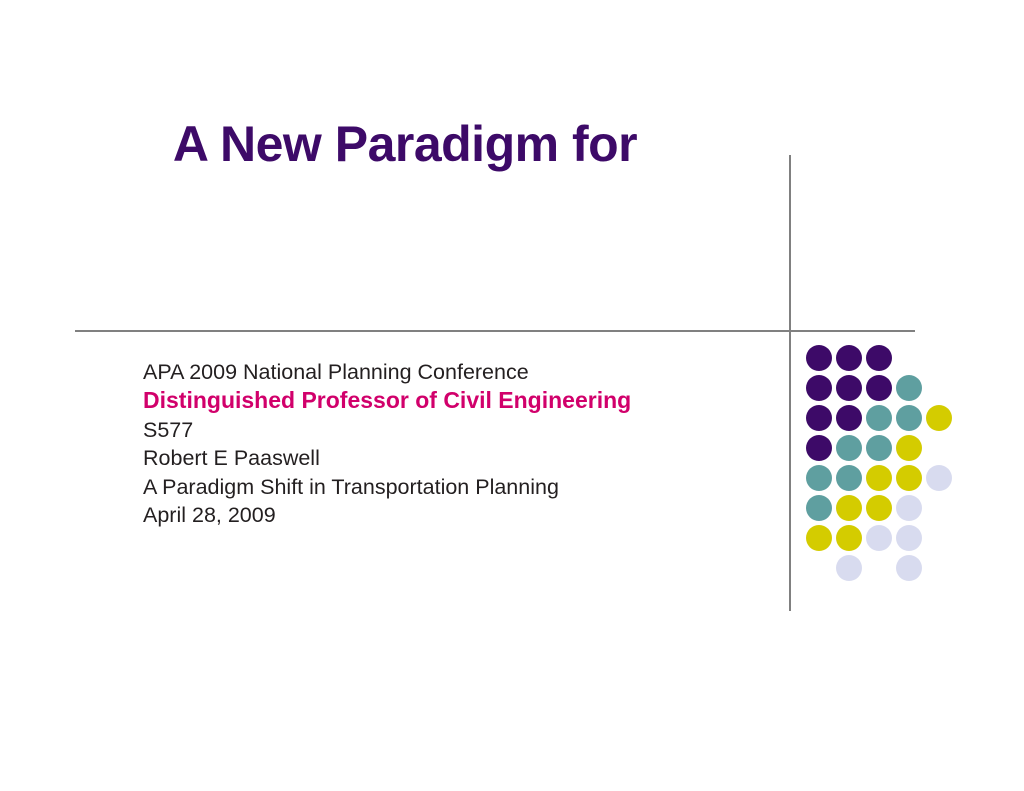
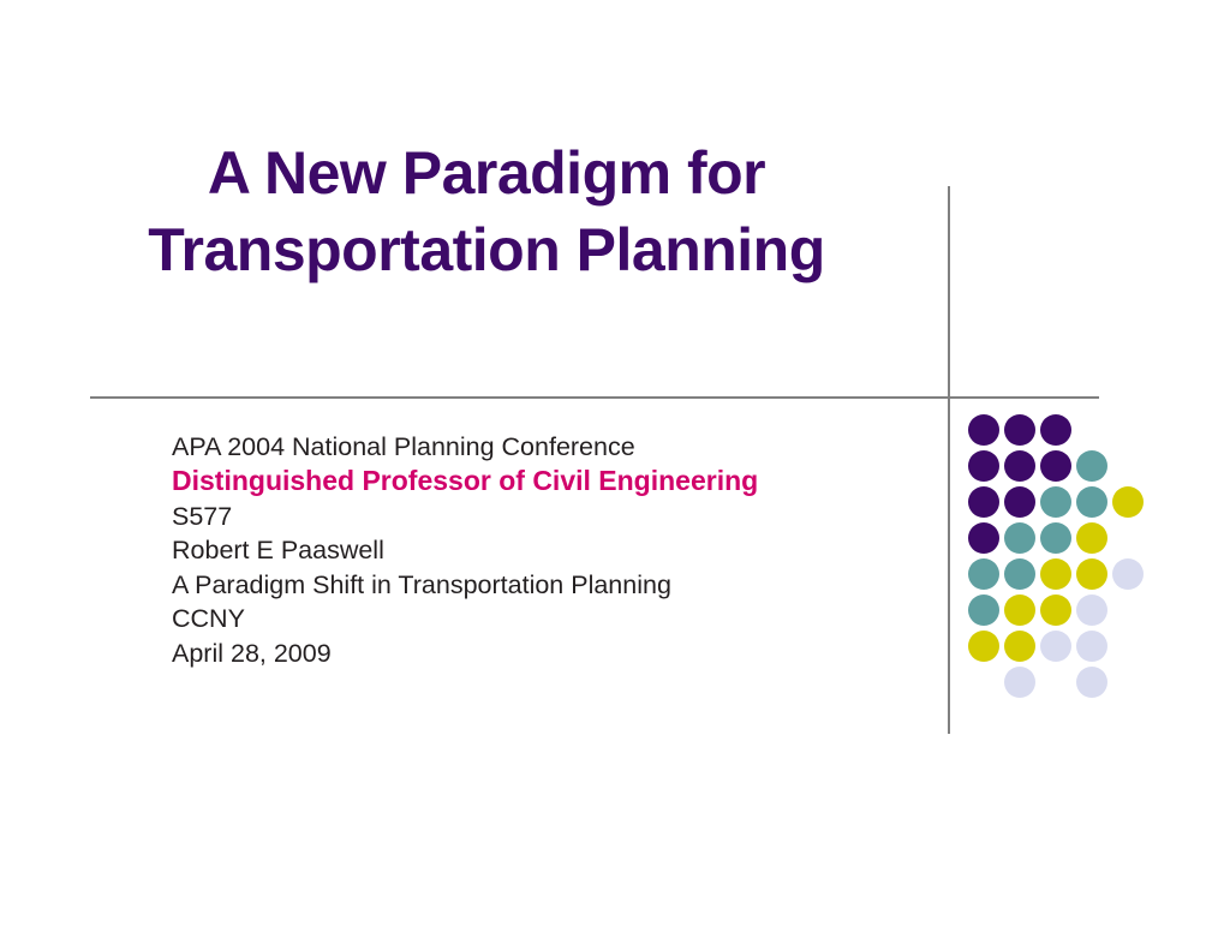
  A New Paradigm for
+ Transportation Planning
- APA 2009 National Planning Conference
+ APA 2004 National Planning Conference
  Distinguished Professor of Civil Engineering
  S577
  Robert E Paaswell
  A Paradigm Shift in Transportation Planning
+ CCNY
  April 28, 2009
